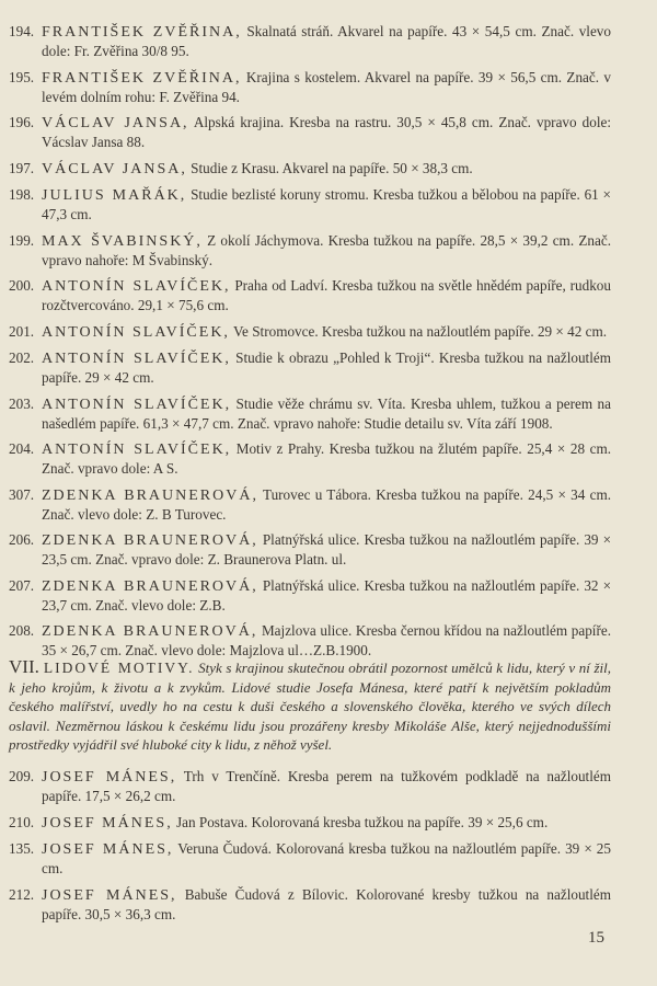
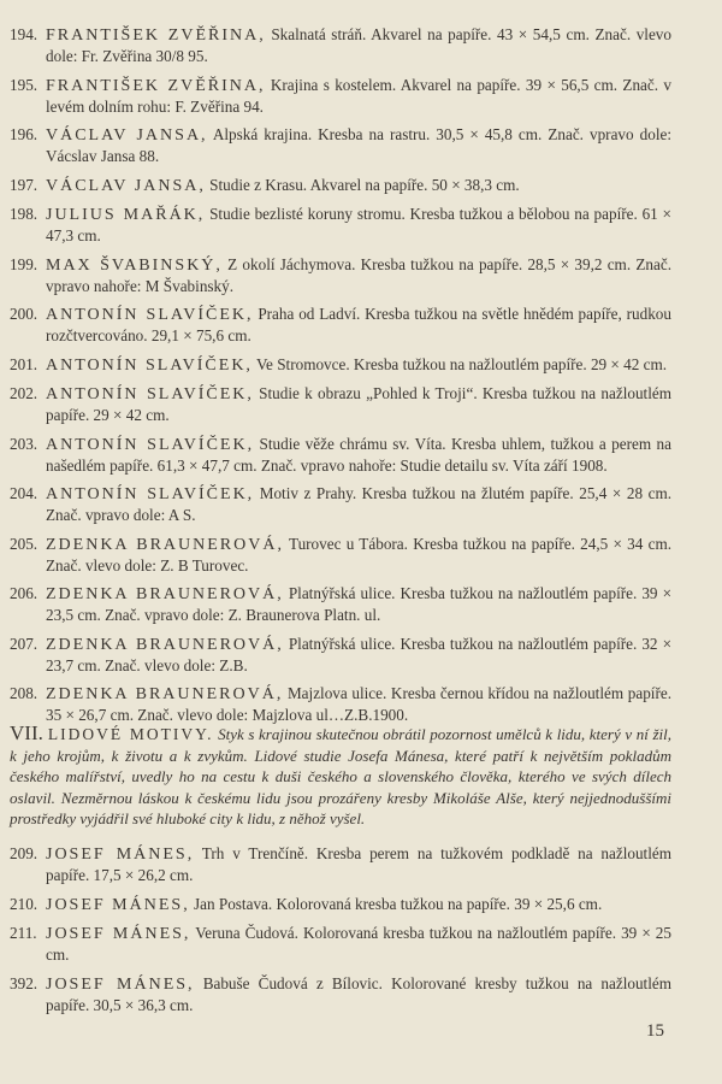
  194.
  FRANTIŠEK ZVĚŘINA, Skalnatá stráň. Akvarel na papíře. 43 × 54,5 cm. Znač. vlevo dole: Fr. Zvěřina 30/8 95.
  195.
  FRANTIŠEK ZVĚŘINA, Krajina s kostelem. Akvarel na papíře. 39 × 56,5 cm. Znač. v levém dolním rohu: F. Zvěřina 94.
  196.
  VÁCLAV JANSA, Alpská krajina. Kresba na rastru. 30,5 × 45,8 cm. Znač. vpravo dole: Vácslav Jansa 88.
  197.
  VÁCLAV JANSA, Studie z Krasu. Akvarel na papíře. 50 × 38,3 cm.
  198.
  JULIUS MAŘÁK, Studie bezlisté koruny stromu. Kresba tužkou a bělobou na papíře. 61 × 47,3 cm.
  199.
  MAX ŠVABINSKÝ, Z okolí Jáchymova. Kresba tužkou na papíře. 28,5 × 39,2 cm. Znač. vpravo nahoře: M Švabinský.
  200.
  ANTONÍN SLAVÍČEK, Praha od Ladví. Kresba tužkou na světle hnědém papíře, rudkou rozčtvercováno. 29,1 × 75,6 cm.
  201.
  ANTONÍN SLAVÍČEK, Ve Stromovce. Kresba tužkou na nažloutlém papíře. 29 × 42 cm.
  202.
  ANTONÍN SLAVÍČEK, Studie k obrazu „Pohled k Troji“. Kresba tužkou na nažloutlém papíře. 29 × 42 cm.
  203.
  ANTONÍN SLAVÍČEK, Studie věže chrámu sv. Víta. Kresba uhlem, tužkou a perem na našedlém papíře. 61,3 × 47,7 cm. Znač. vpravo nahoře: Studie detailu sv. Víta září 1908.
  204.
  ANTONÍN SLAVÍČEK, Motiv z Prahy. Kresba tužkou na žlutém papíře. 25,4 × 28 cm. Znač. vpravo dole: A S.
- 307.
+ 205.
  ZDENKA BRAUNEROVÁ, Turovec u Tábora. Kresba tužkou na papíře. 24,5 × 34 cm. Znač. vlevo dole: Z. B Turovec.
  206.
  ZDENKA BRAUNEROVÁ, Platnýřská ulice. Kresba tužkou na nažloutlém papíře. 39 × 23,5 cm. Znač. vpravo dole: Z. Braunerova Platn. ul.
  207.
  ZDENKA BRAUNEROVÁ, Platnýřská ulice. Kresba tužkou na nažloutlém papíře. 32 × 23,7 cm. Znač. vlevo dole: Z.B.
  208.
  ZDENKA BRAUNEROVÁ, Majzlova ulice. Kresba černou křídou na nažloutlém papíře. 35 × 26,7 cm. Znač. vlevo dole: Majzlova ul…Z.B.1900.
  VII. LIDOVÉ MOTIVY. Styk s krajinou skutečnou obrátil pozornost umělců k lidu, který v ní žil, k jeho krojům, k životu a k zvykům. Lidové studie Josefa Mánesa, které patří k největším pokladům českého malířství, uvedly ho na cestu k duši českého a slovenského člověka, kterého ve svých dílech oslavil. Nezměrnou láskou k českému lidu jsou prozářeny kresby Mikoláše Alše, který nejjednoduššími prostředky vyjádřil své hluboké city k lidu, z něhož vyšel.
  209.
  JOSEF MÁNES, Trh v Trenčíně. Kresba perem na tužkovém podkladě na nažloutlém papíře. 17,5 × 26,2 cm.
  210.
  JOSEF MÁNES, Jan Postava. Kolorovaná kresba tužkou na papíře. 39 × 25,6 cm.
- 135.
+ 211.
  JOSEF MÁNES, Veruna Čudová. Kolorovaná kresba tužkou na nažloutlém papíře. 39 × 25 cm.
- 212.
+ 392.
  JOSEF MÁNES, Babuše Čudová z Bílovic. Kolorované kresby tužkou na nažloutlém papíře. 30,5 × 36,3 cm.
  15
